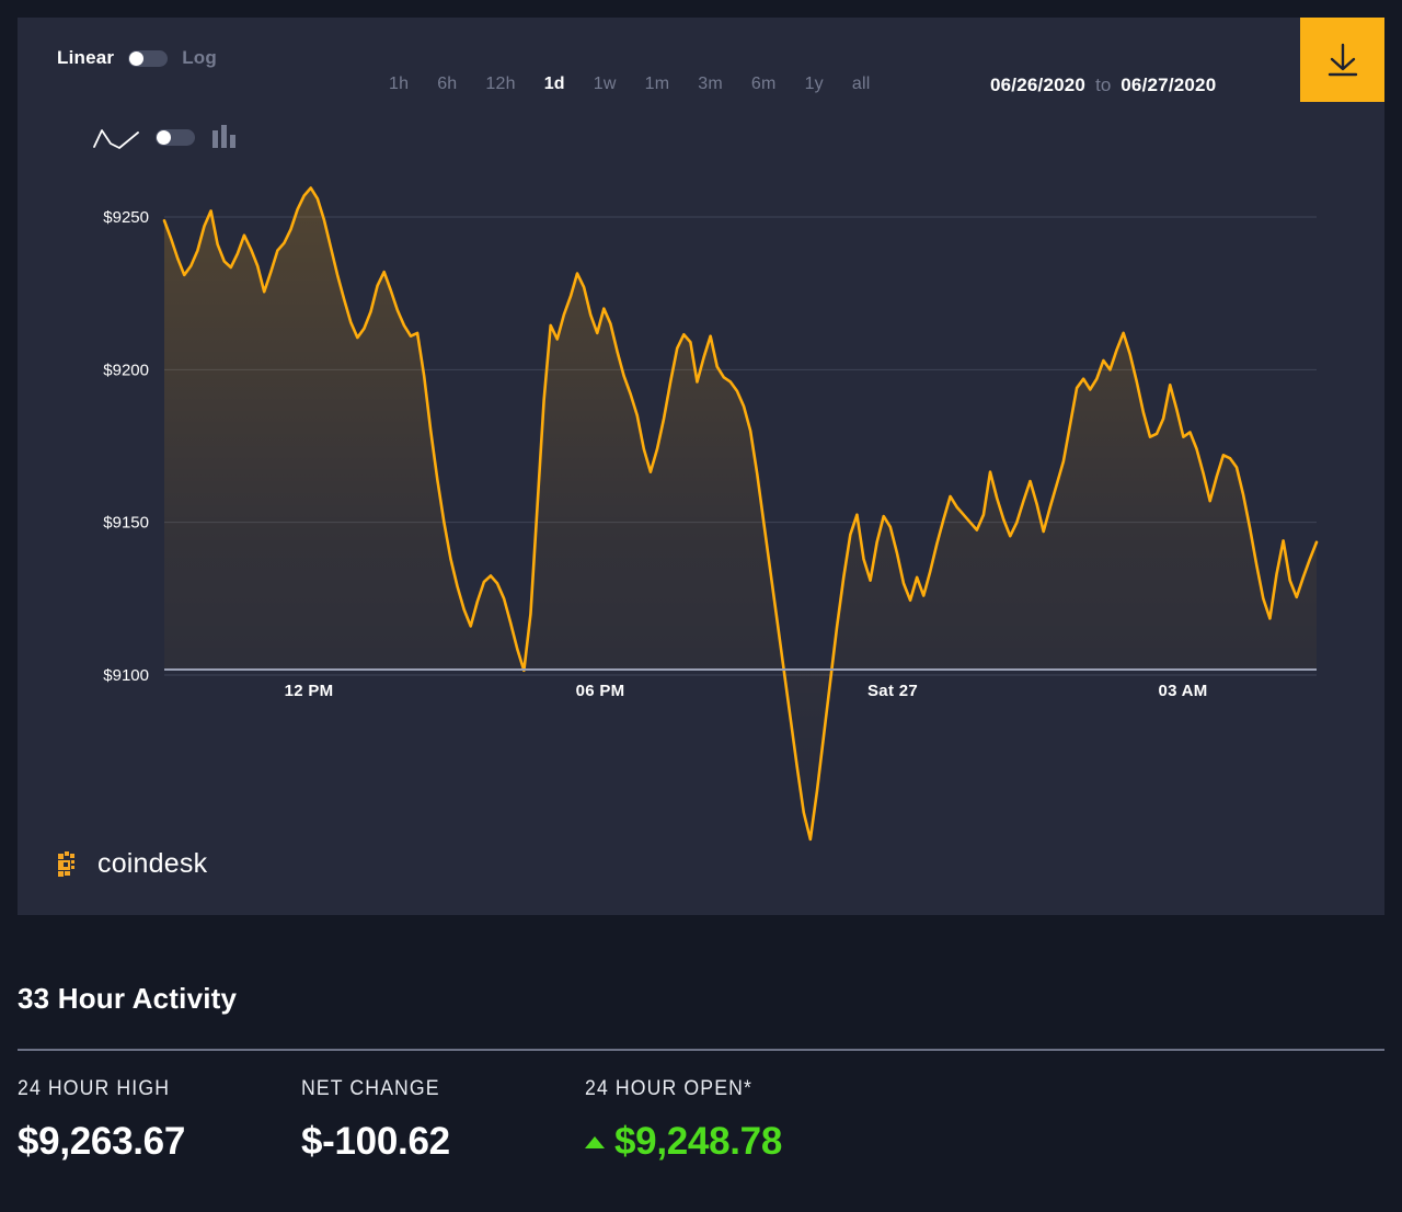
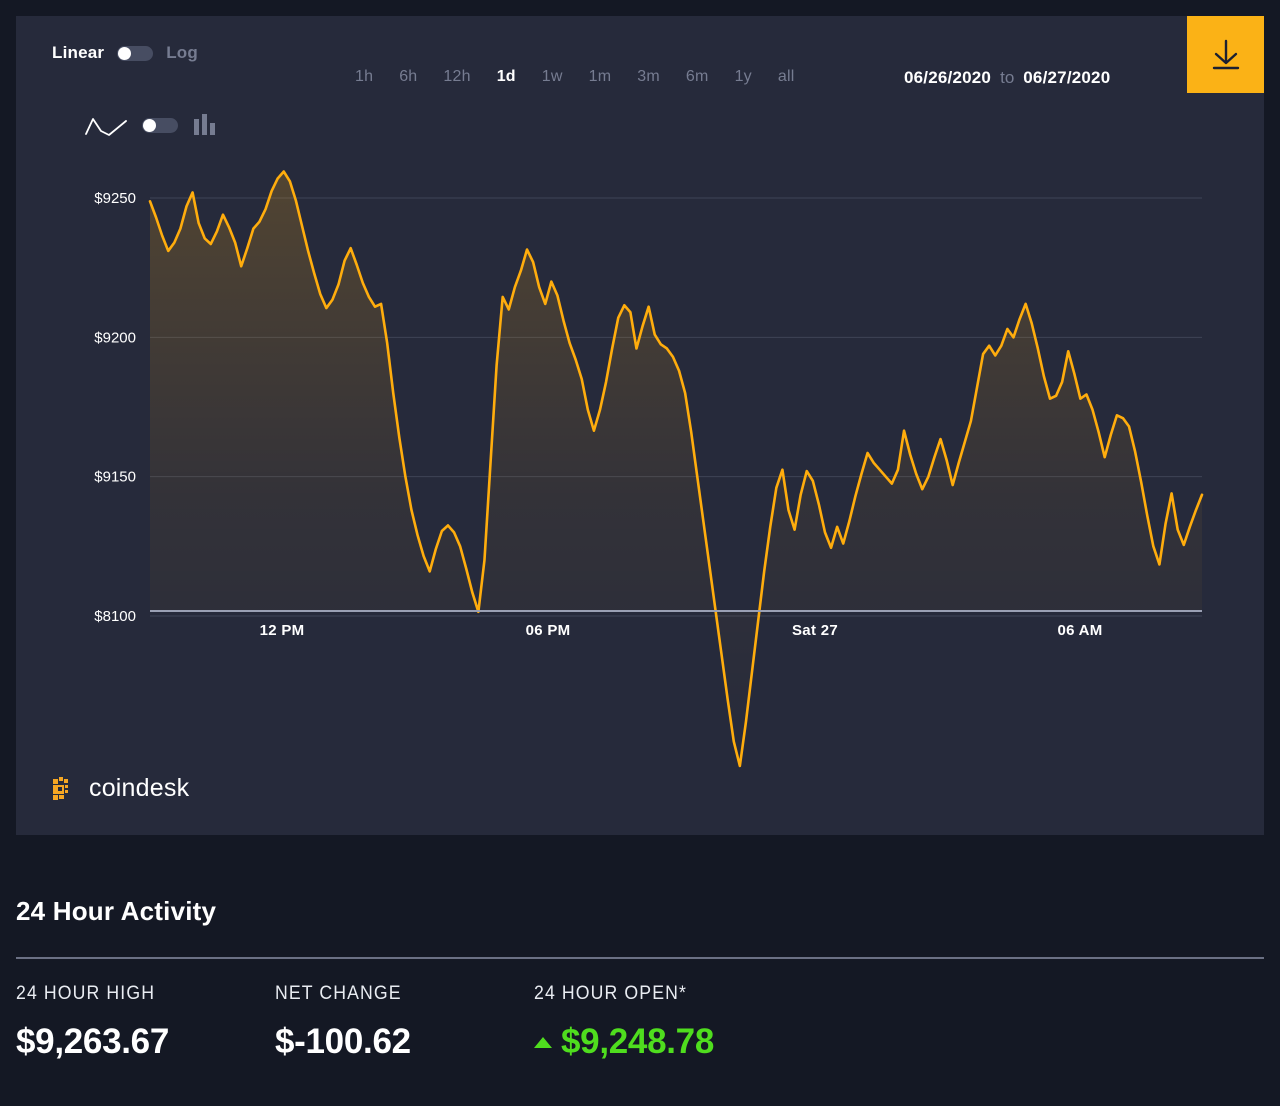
  Linear
  Log
  1h
  6h
  12h
  1d
  1w
  1m
  3m
  6m
  1y
  all
  06/26/2020
  to
  06/27/2020
- $9100
+ $8100
  $9150
  $9200
  $9250
  12 PM
  06 PM
  Sat 27
- 03 AM
+ 06 AM
  coindesk
- 33 Hour Activity
+ 24 Hour Activity
  24 HOUR HIGH
  $9,263.67
  NET CHANGE
  $-100.62
  24 HOUR OPEN*
  $9,248.78
